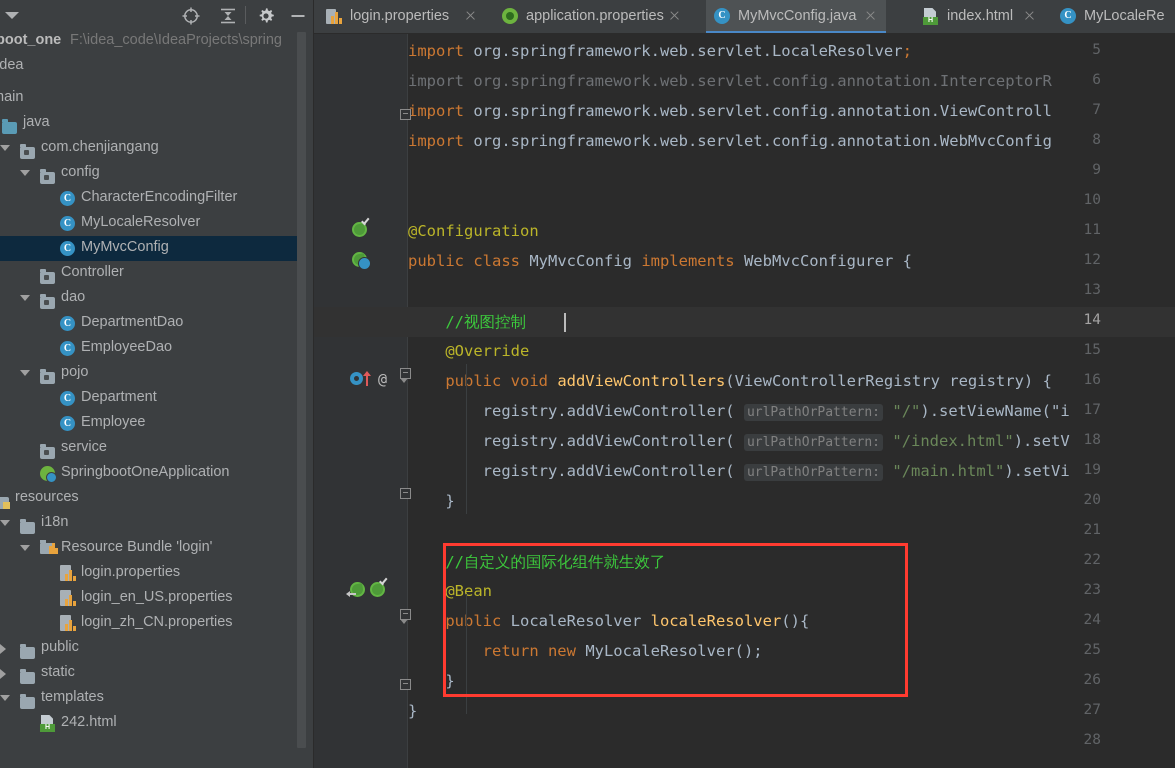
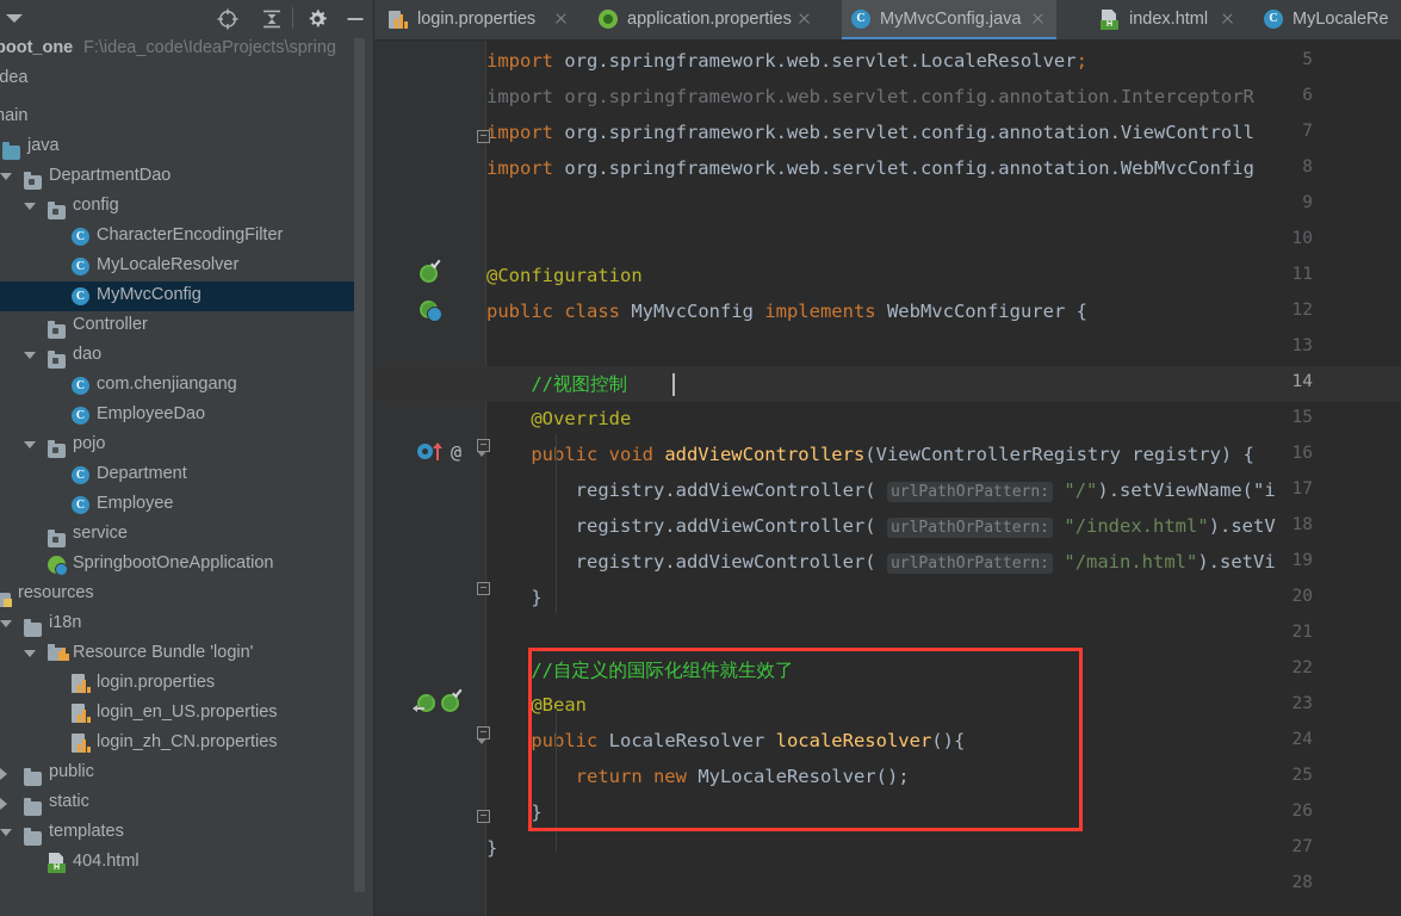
  boot_one
  F:\idea_code\IdeaProjects\spring
  ain
  java
- com.chenjiangang
+ DepartmentDao
  config
  C
  CharacterEncodingFilter
  C
  MyLocaleResolver
  C
  MyMvcConfig
  Controller
  dao
  C
- DepartmentDao
+ com.chenjiangang
  C
  EmployeeDao
  pojo
  C
  Department
  C
  Employee
  service
  SpringbootOneApplication
  resources
  i18n
  Resource Bundle 'login'
  login.properties
  login_en_US.properties
  login_zh_CN.properties
  public
  static
  templates
- 242.html
+ 404.html
  login.properties
  application.properties
  C
  MyMvcConfig.java
  index.html
  C
  MyLocaleRe
  5
  6
  7
  8
  9
  10
  11
  12
  13
  14
  15
  16
  17
  18
  19
  20
  21
  22
  23
  24
  25
  26
  27
  28
  import org.springframework.web.servlet.LocaleResolver;
  import org.springframework.web.servlet.config.annotation.InterceptorR
  import org.springframework.web.servlet.config.annotation.ViewControll
  import org.springframework.web.servlet.config.annotation.WebMvcConfig
  @Configuration
  public class MyMvcConfig implements WebMvcConfigurer {
  //视图控制
  @Override
  public void addViewControllers(ViewControllerRegistry registry) {
  registry.addViewController( urlPathOrPattern: "/").setViewName("i
  registry.addViewController( urlPathOrPattern: "/index.html").setV
  registry.addViewController( urlPathOrPattern: "/main.html").setVi
  }
  //自定义的国际化组件就生效了
  @Bean
  public LocaleResolver localeResolver(){
  return new MyLocaleResolver();
  }
  }
  @
